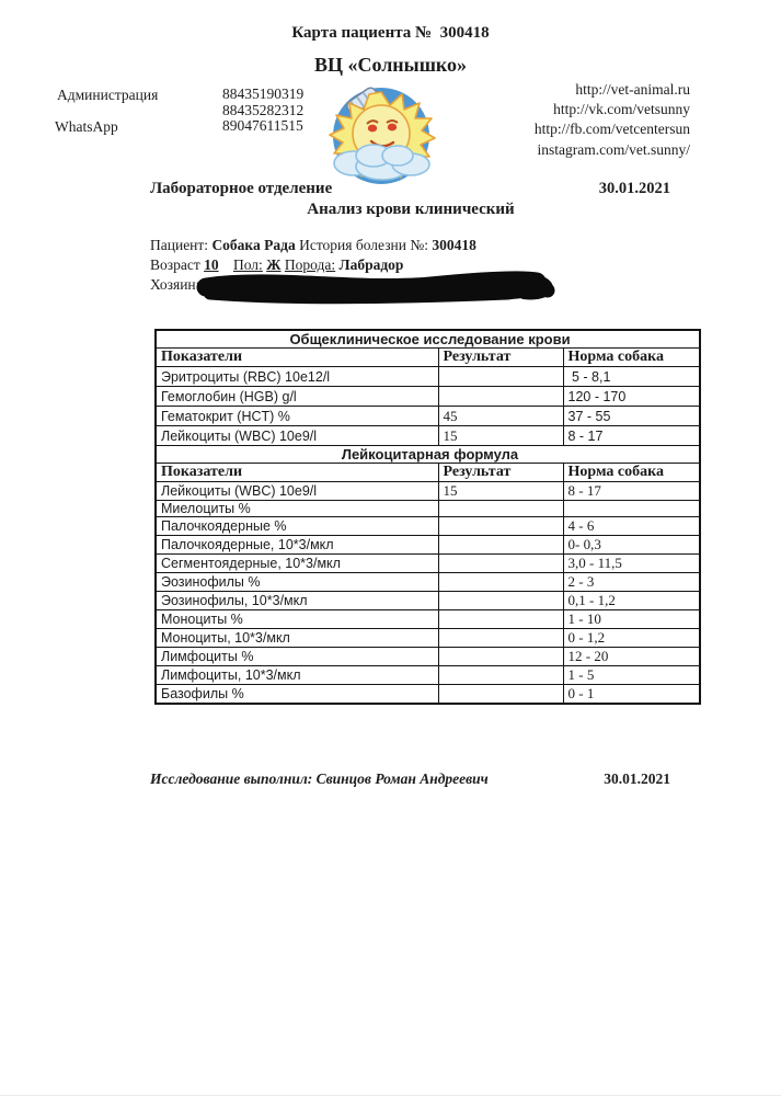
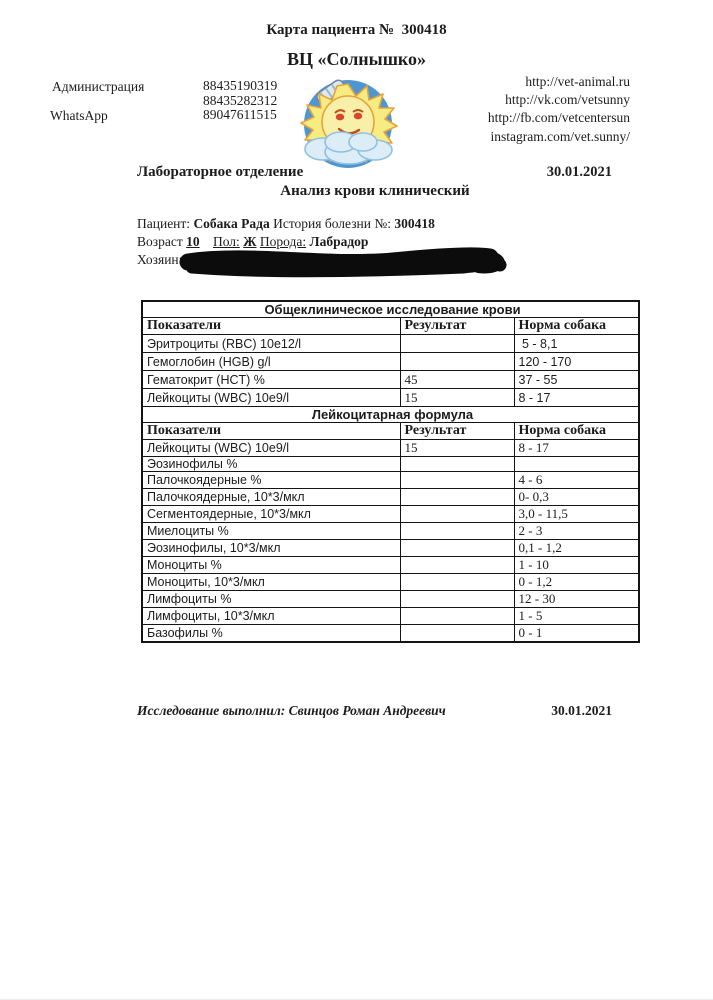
  Карта пациента № 300418
  ВЦ «Солнышко»
  Администрация
  WhatsApp
  88435190319
  88435282312
  89047611515
  http://vet-animal.ru
  http://vk.com/vetsunny
  http://fb.com/vetcentersun
  instagram.com/vet.sunny/
  Лабораторное отделение
  30.01.2021
  Анализ крови клинический
  Пациент: Собака Рада История болезни №: 300418
  Возраст 10 Пол: Ж Порода: Лабрадор
  Хозяин
  Общеклиническое исследование крови
  Показатели	Результат	Норма собака
  Эритроциты (RBC) 10e12/l		5 - 8,1
  Гемоглобин (HGB) g/l		120 - 170
  Гематокрит (HCT) %	45	37 - 55
  Лейкоциты (WBC) 10e9/l	15	8 - 17
  Лейкоцитарная формула
  Показатели	Результат	Норма собака
  Лейкоциты (WBC) 10e9/l	15	8 - 17
- Миелоциты %
+ Эозинофилы %
  Палочкоядерные %		4 - 6
  Палочкоядерные, 10*3/мкл		0- 0,3
  Сегментоядерные, 10*3/мкл		3,0 - 11,5
- Эозинофилы %		2 - 3
+ Миелоциты %		2 - 3
  Эозинофилы, 10*3/мкл		0,1 - 1,2
  Моноциты %		1 - 10
  Моноциты, 10*3/мкл		0 - 1,2
- Лимфоциты %		12 - 20
+ Лимфоциты %		12 - 30
  Лимфоциты, 10*3/мкл		1 - 5
  Базофилы %		0 - 1
  Исследование выполнил: Свинцов Роман Андреевич
  30.01.2021
